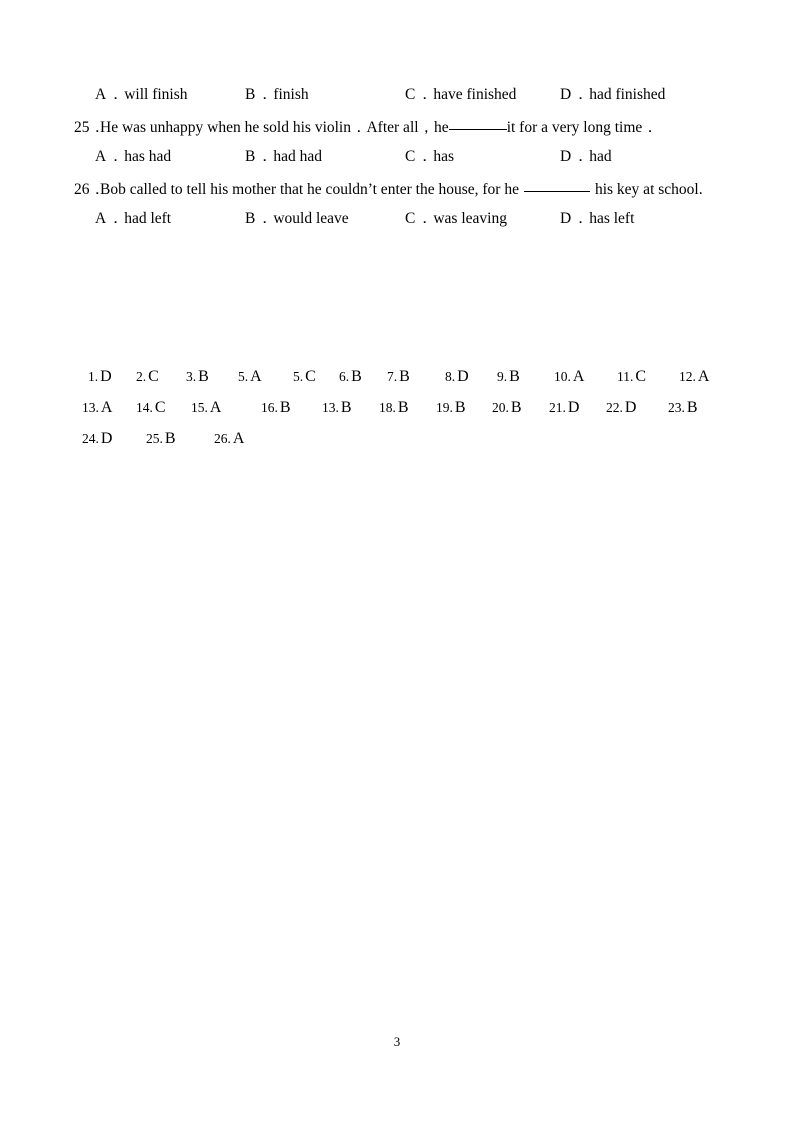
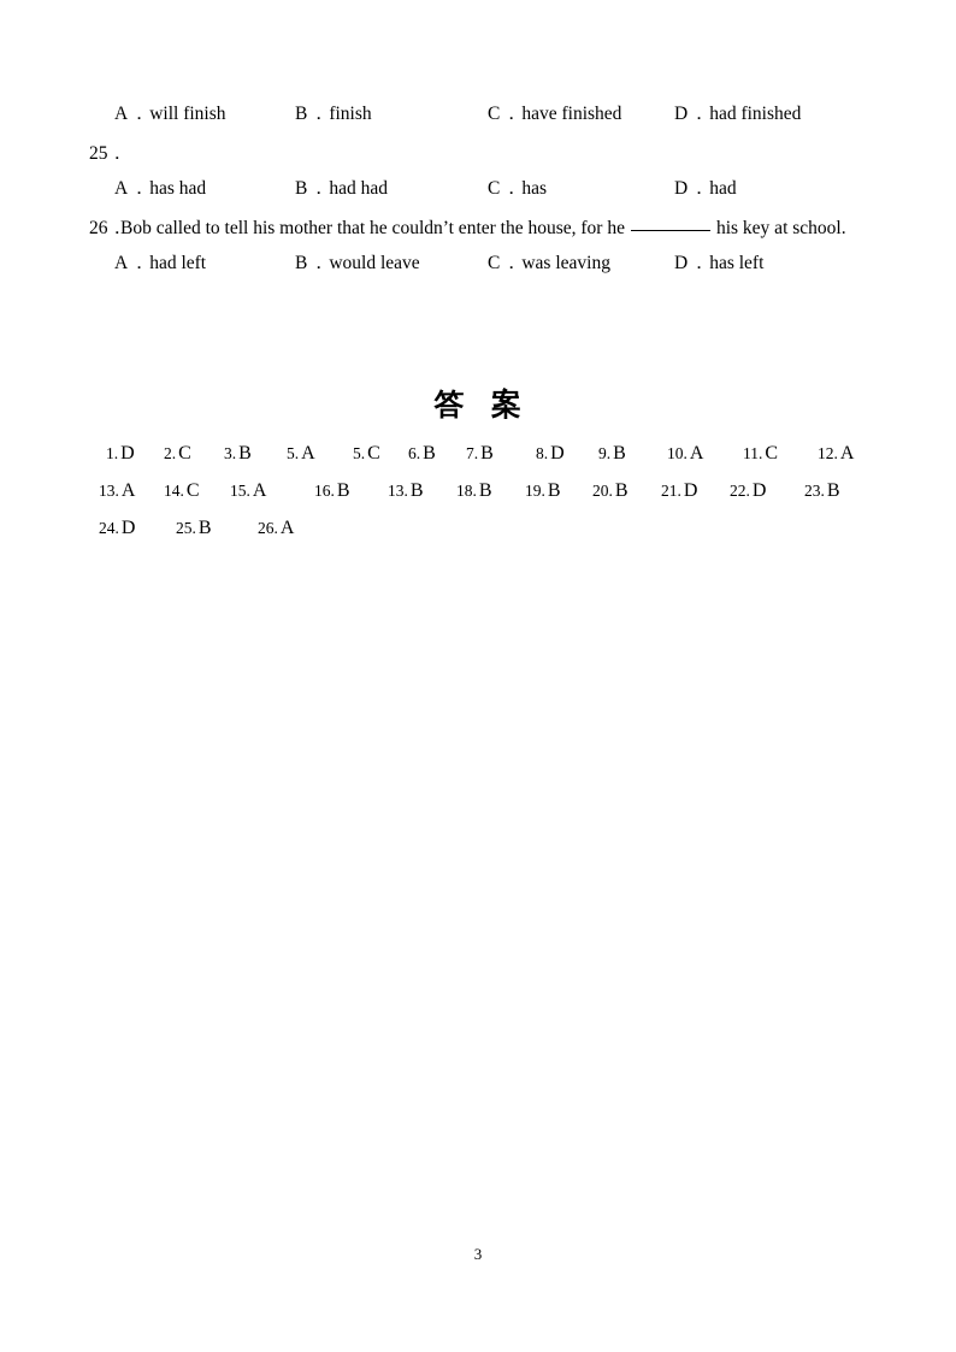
  A．will finish
  B．finish
  C．have finished
  D．had finished
  25．
- He was unhappy when he sold his violin．After all，he it for a very long time．
  A．has had
  B．had had
  C．has
  D．had
  26．
  Bob called to tell his mother that he couldn’t enter the house, for he his key at school.
  A．had left
  B．would leave
  C．was leaving
  D．has left
+ 答 案
  1. D
  2. C
  3. B
  5. A
  5. C
  6. B
  7. B
  8. D
  9. B
  10. A
  11. C
  12. A
  13. A
  14. C
  15. A
  16. B
  13. B
  18. B
  19. B
  20. B
  21. D
  22. D
  23. B
  24. D
  25. B
  26. A
  3
